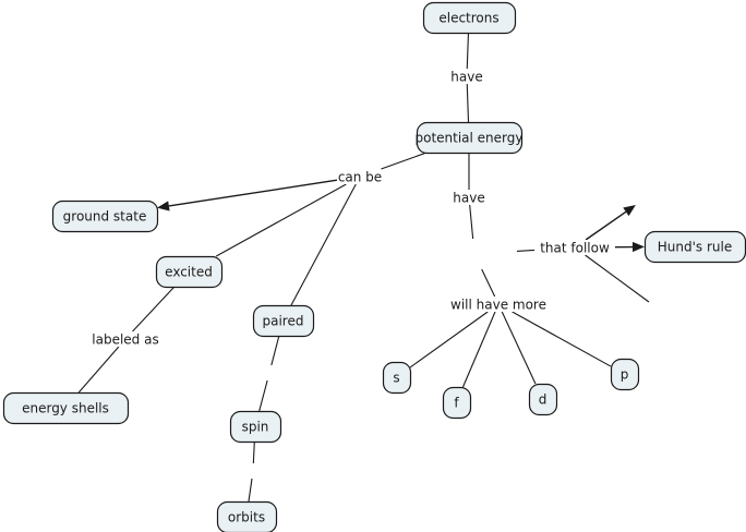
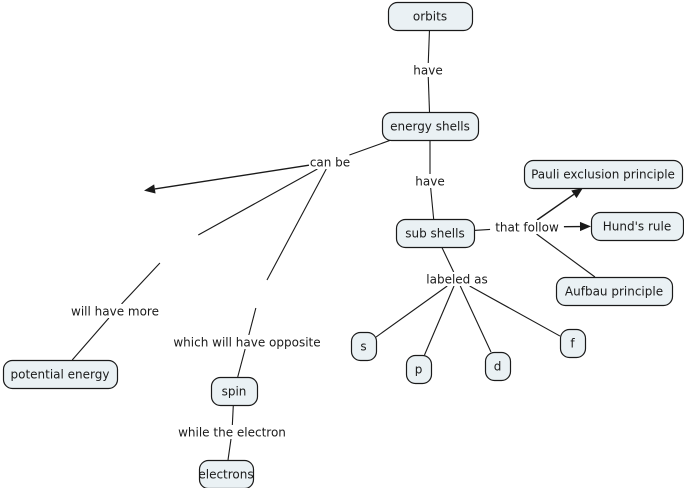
- electrons
+ orbits
- potential energy
+ energy shells
- ground state
- excited
- paired
- energy shells
+ potential energy
  spin
- orbits
+ electrons
+ sub shells
+ Pauli exclusion principle
  Hund's rule
+ Aufbau principle
  s
- f
+ p
  d
- p
+ f
  have
  can be
  have
- labeled as
+ will have more
+ which will have opposite
+ while the electron
  that follow
- will have more
+ labeled as
